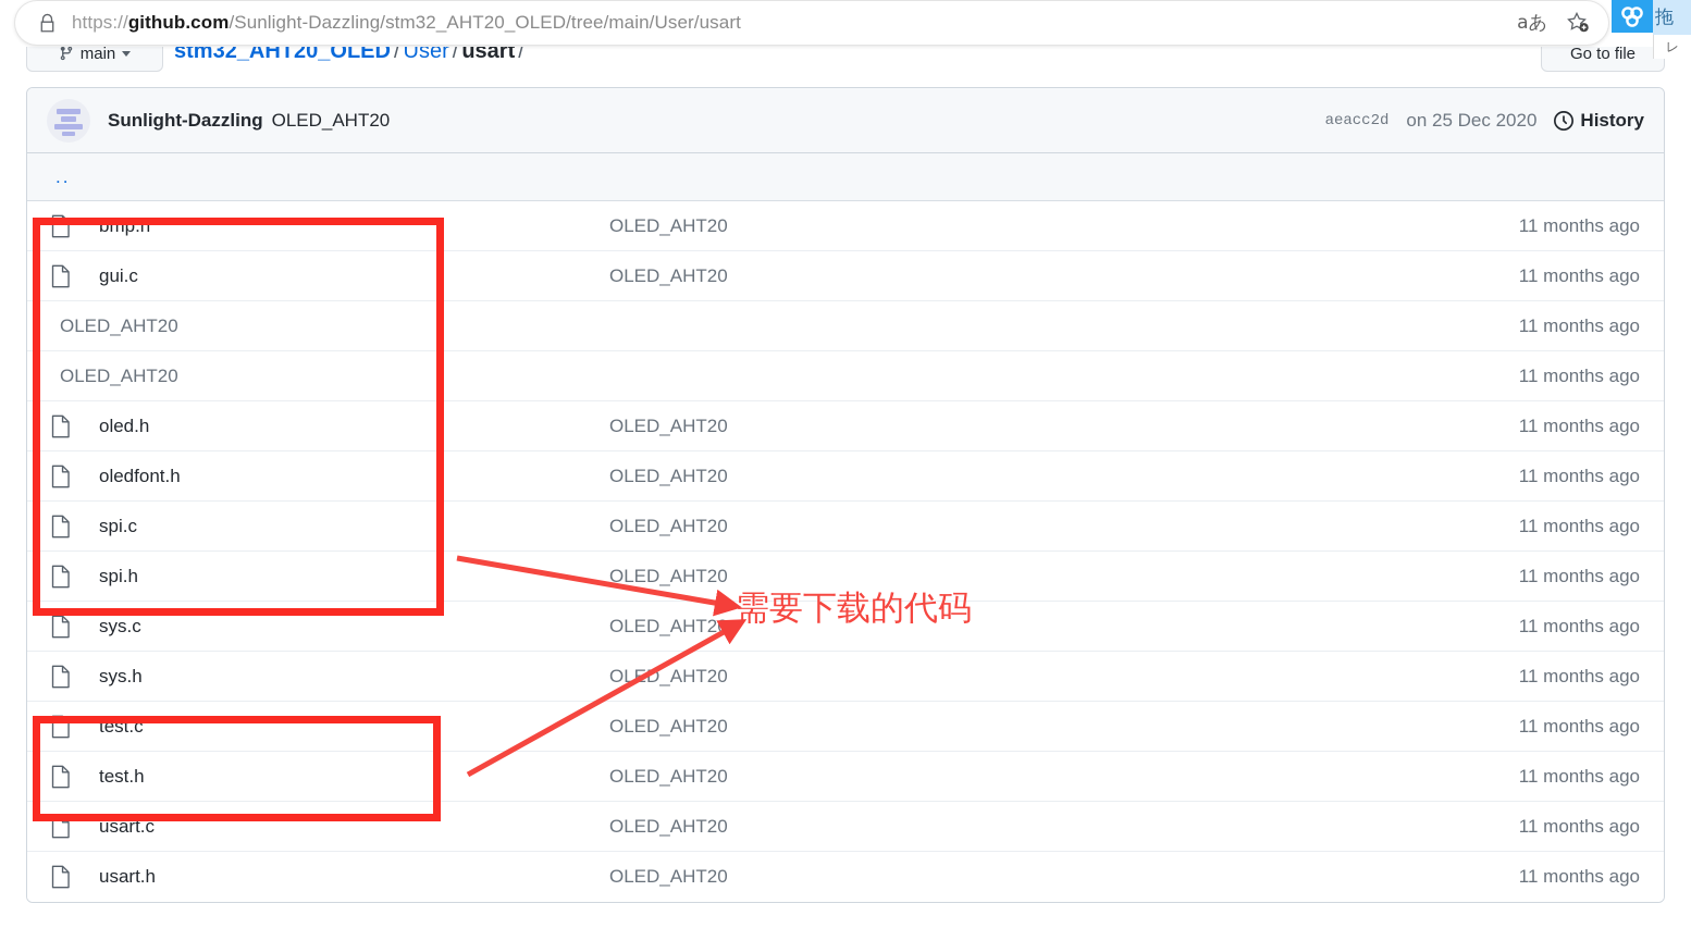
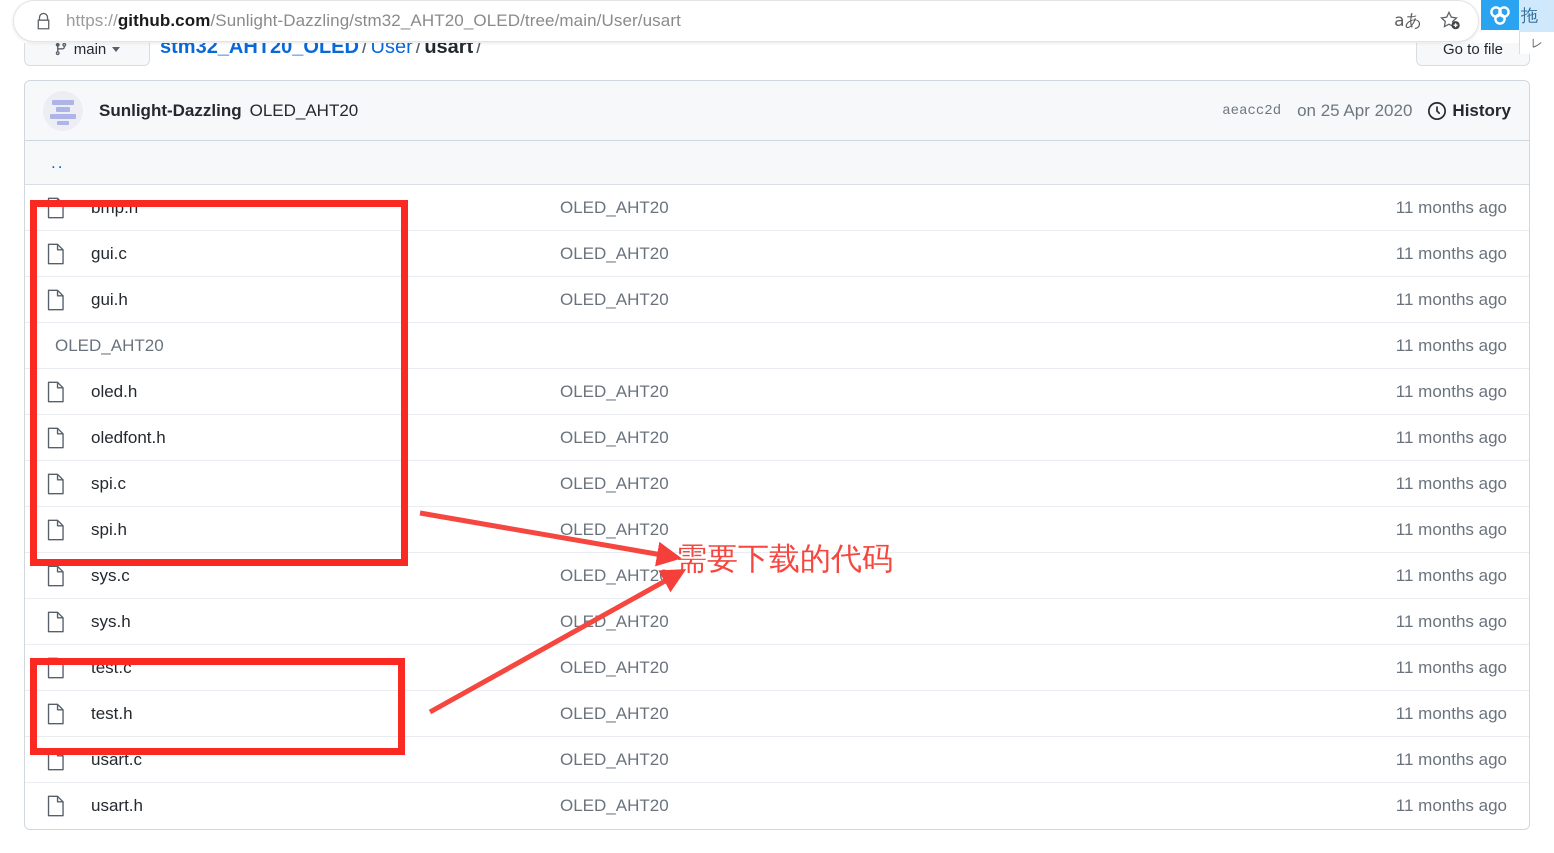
  main
  stm32_AHT20_OLED / User / usart /
  Go to file
  Sunlight-Dazzling
  OLED_AHT20
  aeacc2d
- on 25 Dec 2020
+ on 25 Apr 2020
  History
  ..
  bmp.h
  OLED_AHT20
  11 months ago
  gui.c
  OLED_AHT20
  11 months ago
+ gui.h
  OLED_AHT20
  11 months ago
  OLED_AHT20
  11 months ago
  oled.h
  OLED_AHT20
  11 months ago
  oledfont.h
  OLED_AHT20
  11 months ago
  spi.c
  OLED_AHT20
  11 months ago
  spi.h
  OLED_AHT20
  11 months ago
  sys.c
  OLED_AHT20
  11 months ago
  sys.h
  OLD_AHT20
  11 months ago
  test.c
  OLED_AHT20
  11 months ago
  test.h
  OLED_AHT20
  11 months ago
  usart.c
  OLED_AHT20
  11 months ago
  usart.h
  OLED_AHT20
  11 months ago
  https://github.com/Sunlight-Dazzling/stm32_AHT20_OLED/tree/main/User/usart
  aあ
  拖
  レ
  需要下载的代码
